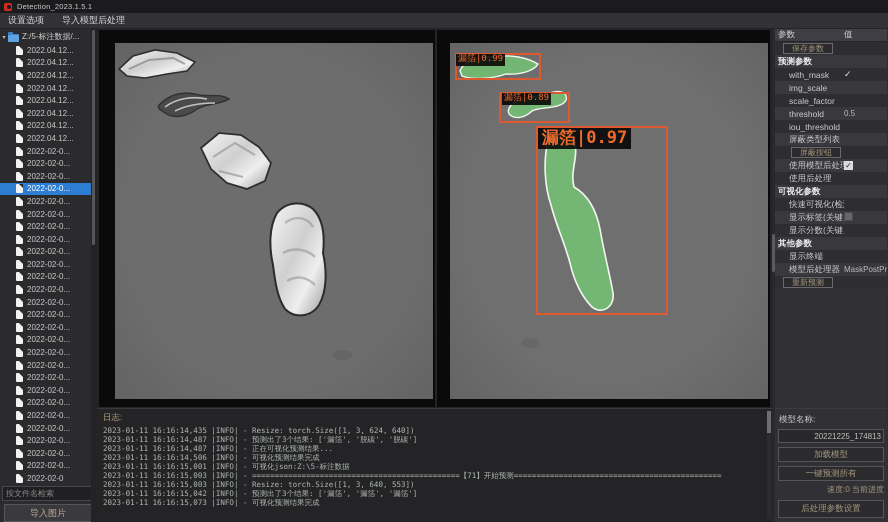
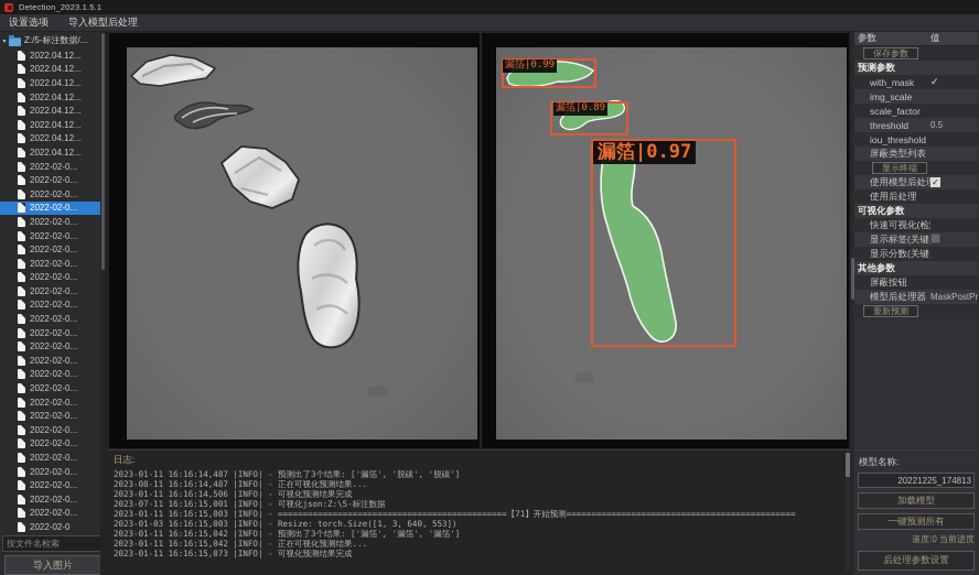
  Detection_2023.1.5.1
  设置选项
  导入模型后处理
  Z:/5-标注数据/...
  2022.04.12...
  2022.04.12...
  2022.04.12...
  2022.04.12...
  2022.04.12...
  2022.04.12...
  2022.04.12...
  2022.04.12...
  2022-02-0...
  2022-02-0...
  2022-02-0...
  2022-02-0...
  2022-02-0...
  2022-02-0...
  2022-02-0...
  2022-02-0...
  2022-02-0...
  2022-02-0...
  2022-02-0...
  2022-02-0...
  2022-02-0...
  2022-02-0...
  2022-02-0...
  2022-02-0...
  2022-02-0...
  2022-02-0...
  2022-02-0...
  2022-02-0...
  2022-02-0...
  2022-02-0...
  2022-02-0...
  2022-02-0...
  2022-02-0...
  2022-02-0...
  2022-02-0
  按文件名检索
  导入图片
  漏箔|0.99
  漏箔|0.89
  漏箔|0.97
  日志:
- 2023-01-11 16:16:14,435 |INFO| - Resize: torch.Size([1, 3, 624, 640])
  2023-01-11 16:16:14,487 |INFO| - 预测出了3个结果: ['漏箔', '脱碳', '脱碳']
- 2023-01-11 16:16:14,487 |INFO| - 正在可视化预测结果...
+ 2023-08-11 16:16:14,487 |INFO| - 正在可视化预测结果...
  2023-01-11 16:16:14,506 |INFO| - 可视化预测结果完成
- 2023-01-11 16:16:15,001 |INFO| - 可视化json:Z:\5-标注数据
+ 2023-07-11 16:16:15,001 |INFO| - 可视化json:Z:\5-标注数据
  2023-01-11 16:16:15,003 |INFO| - ==============================================【71】开始预测==============================================
- 2023-01-11 16:16:15,003 |INFO| - Resize: torch.Size([1, 3, 640, 553])
+ 2023-01-03 16:16:15,003 |INFO| - Resize: torch.Size([1, 3, 640, 553])
  2023-01-11 16:16:15,042 |INFO| - 预测出了3个结果: ['漏箔', '漏箔', '漏箔']
+ 2023-01-11 16:16:15,042 |INFO| - 正在可视化预测结果...
  2023-01-11 16:16:15,073 |INFO| - 可视化预测结果完成
  参数
  值
  保存参数
  预测参数
  with_mask
  ✓
  img_scale
  scale_factor
  threshold
  0.5
  iou_threshold
  屏蔽类型列表
- 屏蔽按钮
+ 显示终端
  使用模型后处
  ✓
  使用后处理
  可视化参数
  快速可视化(检
  显示标签(关键
  显示分数(关键
  其他参数
- 显示终端
+ 屏蔽按钮
  模型后处理器
  MaskPostPr
  重新预测
  模型名称:
  20221225_174813
  加载模型
  一键预测所有
  速度:0 当前进度
  后处理参数设置
